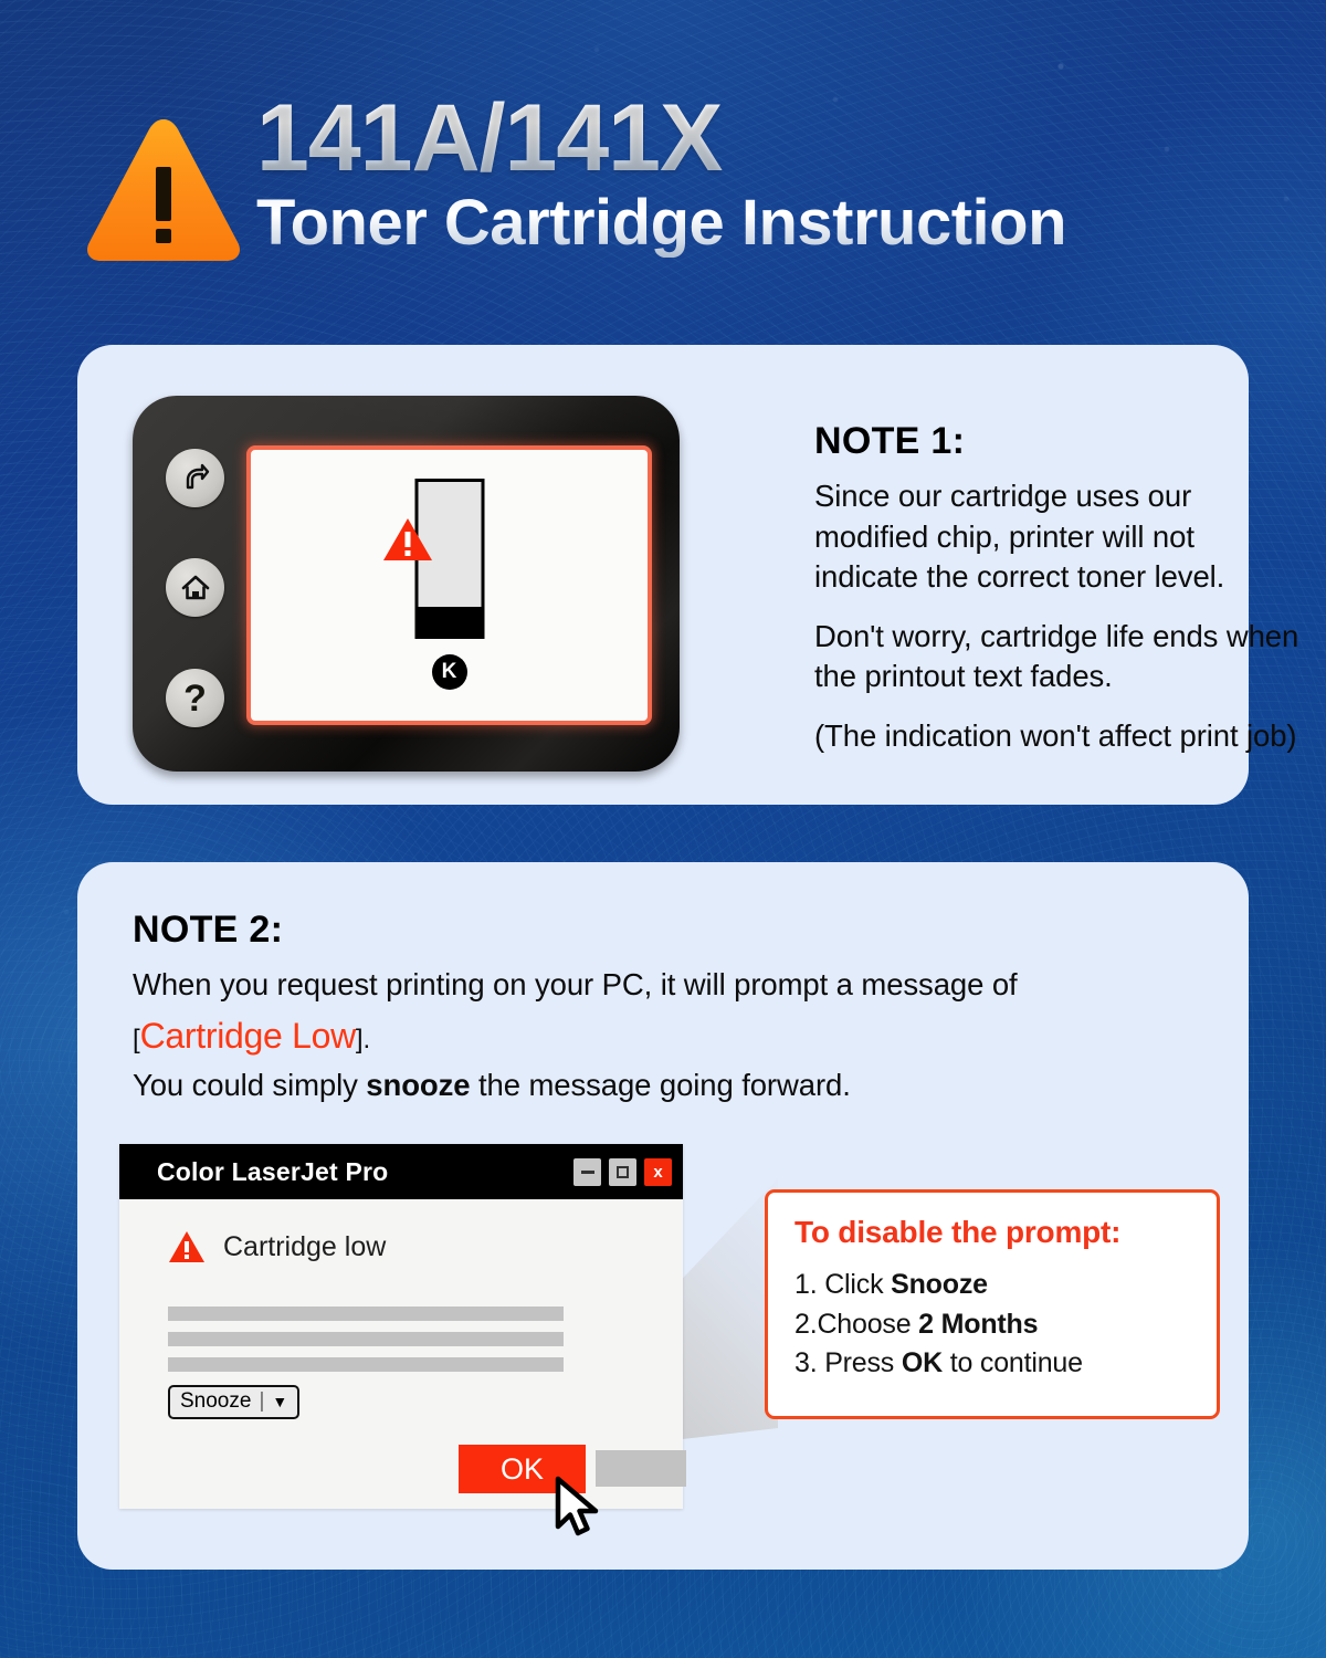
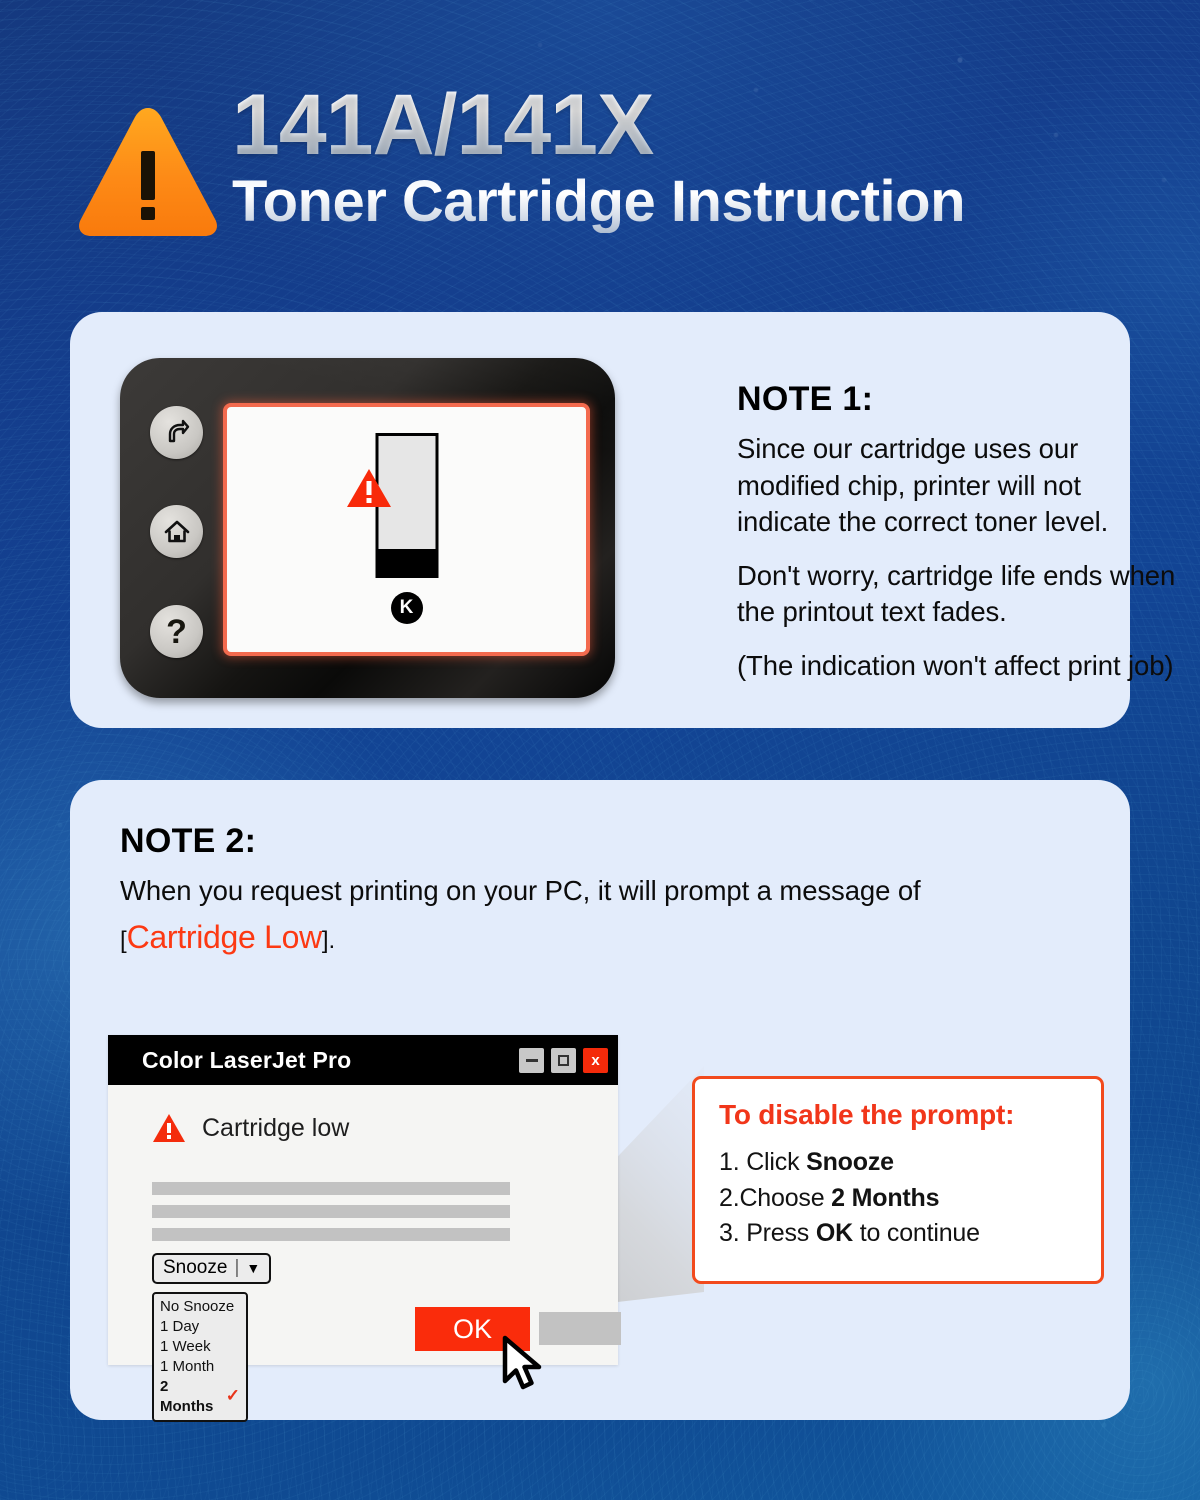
  141A/141X
  Toner Cartridge Instruction
  ?
  K
  NOTE 1:
  Since our cartridge uses our modified chip, printer will not indicate the correct toner level.
  Don't worry, cartridge life ends when the printout text fades.
  (The indication won't affect print job)
  NOTE 2:
  When you request printing on your PC, it will prompt a message of
  [Cartridge Low].
- You could simply snooze the message going forward.
  Color LaserJet Pro
  x
  Cartridge low
  Snooze
  |
  ▼
+ No Snooze
+ 1 Day
+ 1 Week
+ 1 Month
+ 2 Months
+ ✓
  OK
  To disable the prompt:
  1. Click Snooze
  2.Choose 2 Months
  3. Press OK to continue
